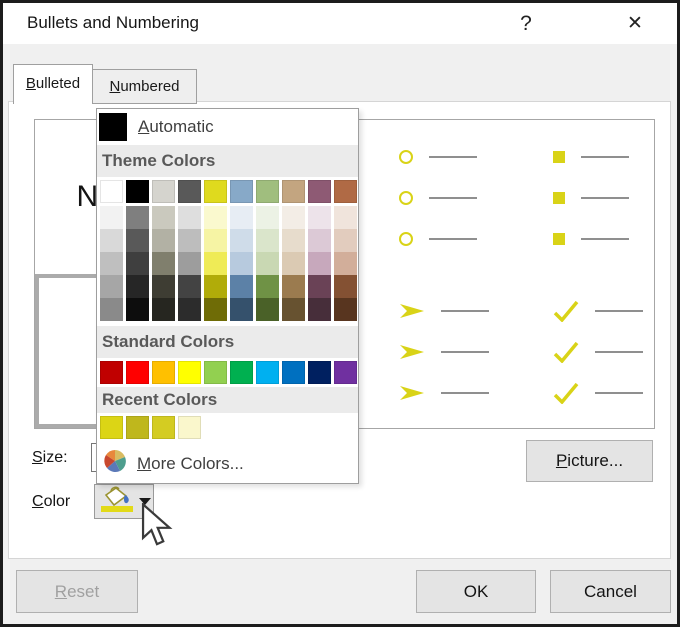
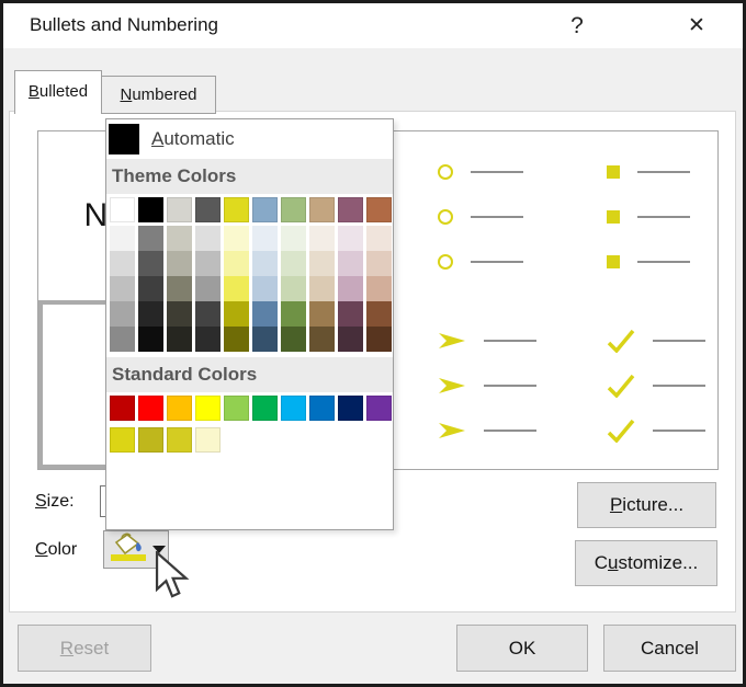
  Bullets and Numbering
  ?
  ✕
  Bulleted
  Numbered
  Size:
  Color
  Picture...
+ Customize...
  Automatic
  Theme Colors
  Standard Colors
- Recent Colors
- More Colors...
  Reset
  OK
  Cancel
